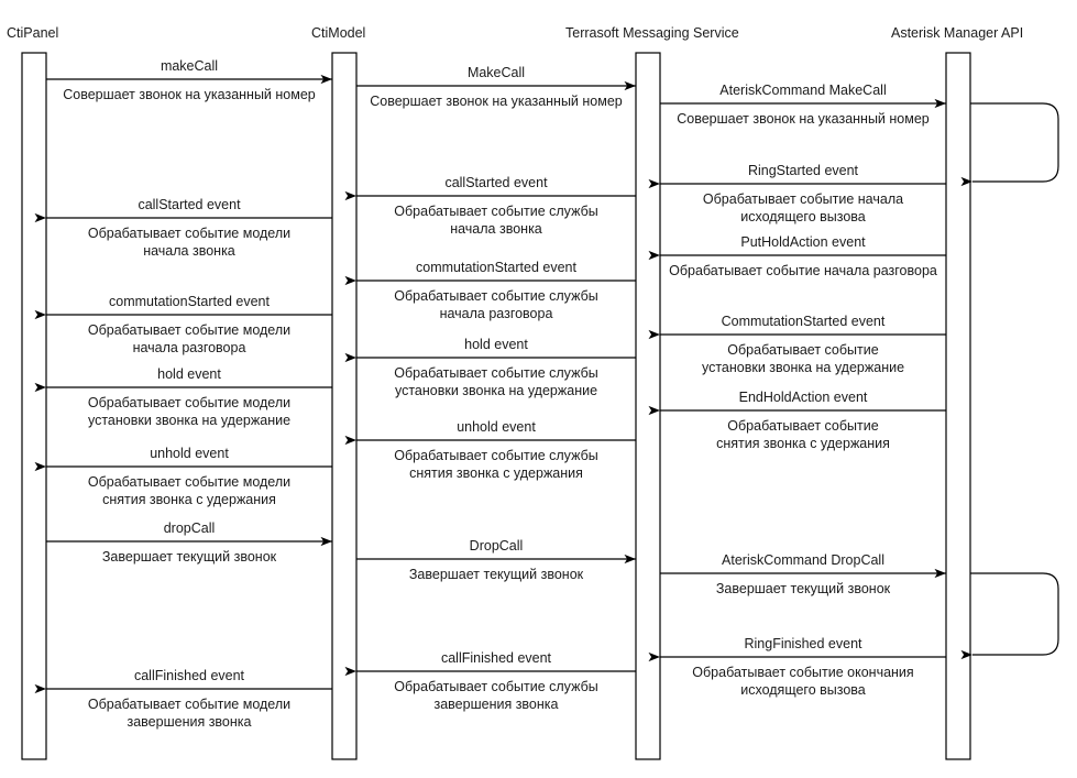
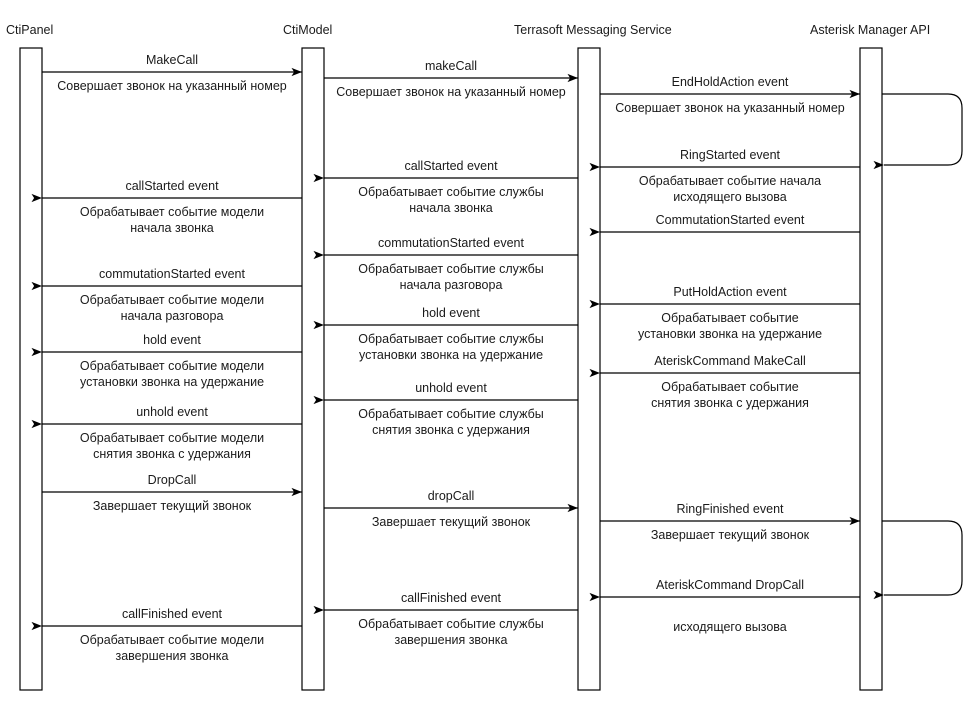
  CtiPanel
  CtiModel
  Terrasoft Messaging Service
  Asterisk Manager API
- makeCall
+ MakeCall
  Совершает звонок на указанный номер
- MakeCall
+ makeCall
  Совершает звонок на указанный номер
- AteriskCommand MakeCall
+ EndHoldAction event
  Совершает звонок на указанный номер
  RingStarted event
  Обрабатывает событие начала
  исходящего вызова
  callStarted event
  Обрабатывает событие службы
  начала звонка
  callStarted event
  Обрабатывает событие модели
  начала звонка
- PutHoldAction event
+ CommutationStarted event
- Обрабатывает событие начала разговора
  commutationStarted event
  Обрабатывает событие службы
  начала разговора
  commutationStarted event
  Обрабатывает событие модели
  начала разговора
- CommutationStarted event
+ PutHoldAction event
  Обрабатывает событие
  установки звонка на удержание
  hold event
  Обрабатывает событие службы
  установки звонка на удержание
  hold event
  Обрабатывает событие модели
  установки звонка на удержание
- EndHoldAction event
+ AteriskCommand MakeCall
  Обрабатывает событие
  снятия звонка с удержания
  unhold event
  Обрабатывает событие службы
  снятия звонка с удержания
  unhold event
  Обрабатывает событие модели
  снятия звонка с удержания
- dropCall
+ DropCall
  Завершает текущий звонок
- DropCall
+ dropCall
  Завершает текущий звонок
- AteriskCommand DropCall
+ RingFinished event
  Завершает текущий звонок
- RingFinished event
+ AteriskCommand DropCall
- Обрабатывает событие окончания
  исходящего вызова
  callFinished event
  Обрабатывает событие службы
  завершения звонка
  callFinished event
  Обрабатывает событие модели
  завершения звонка
